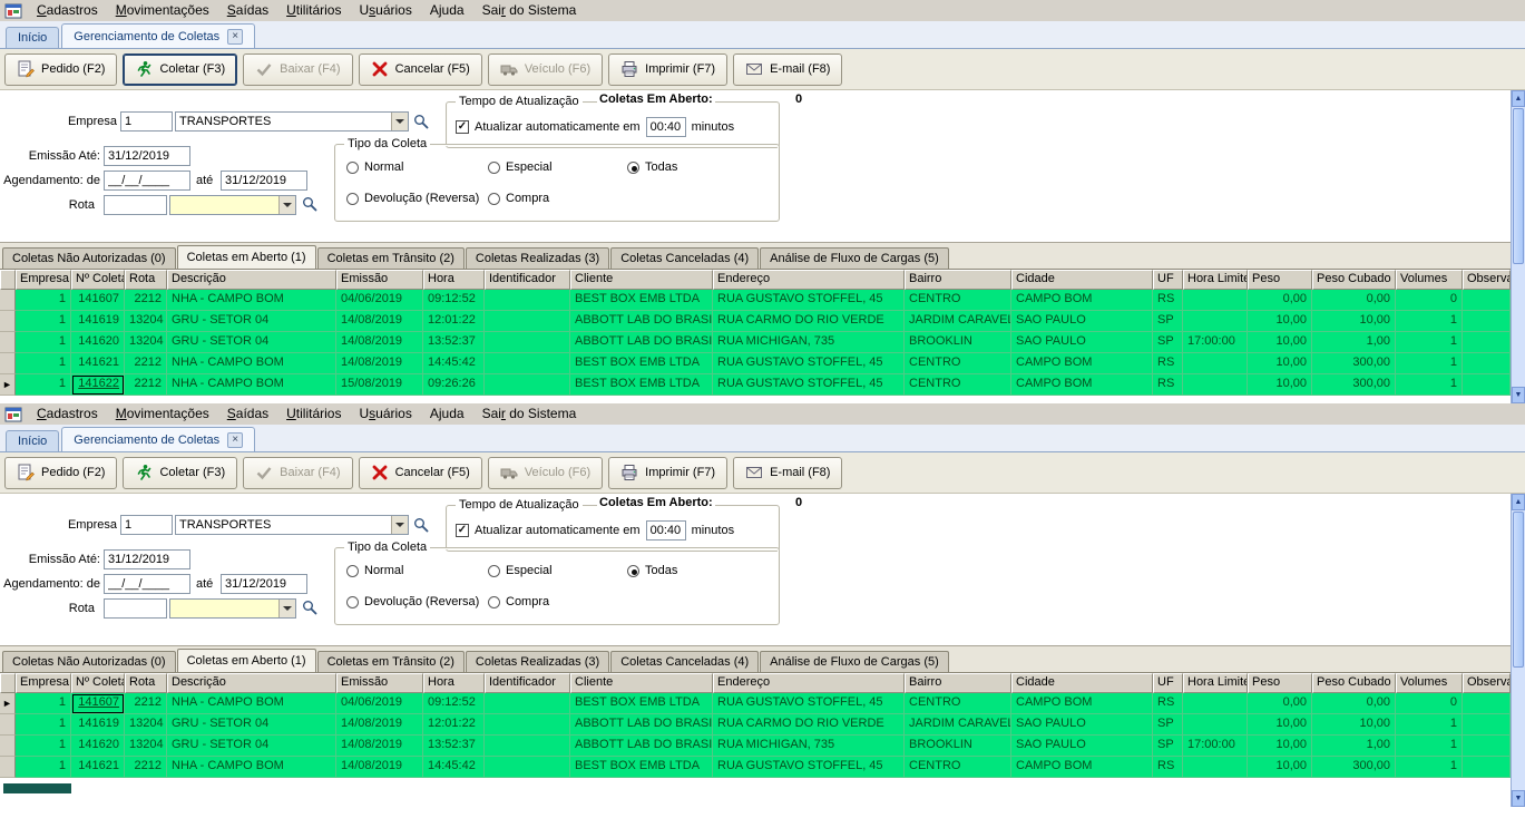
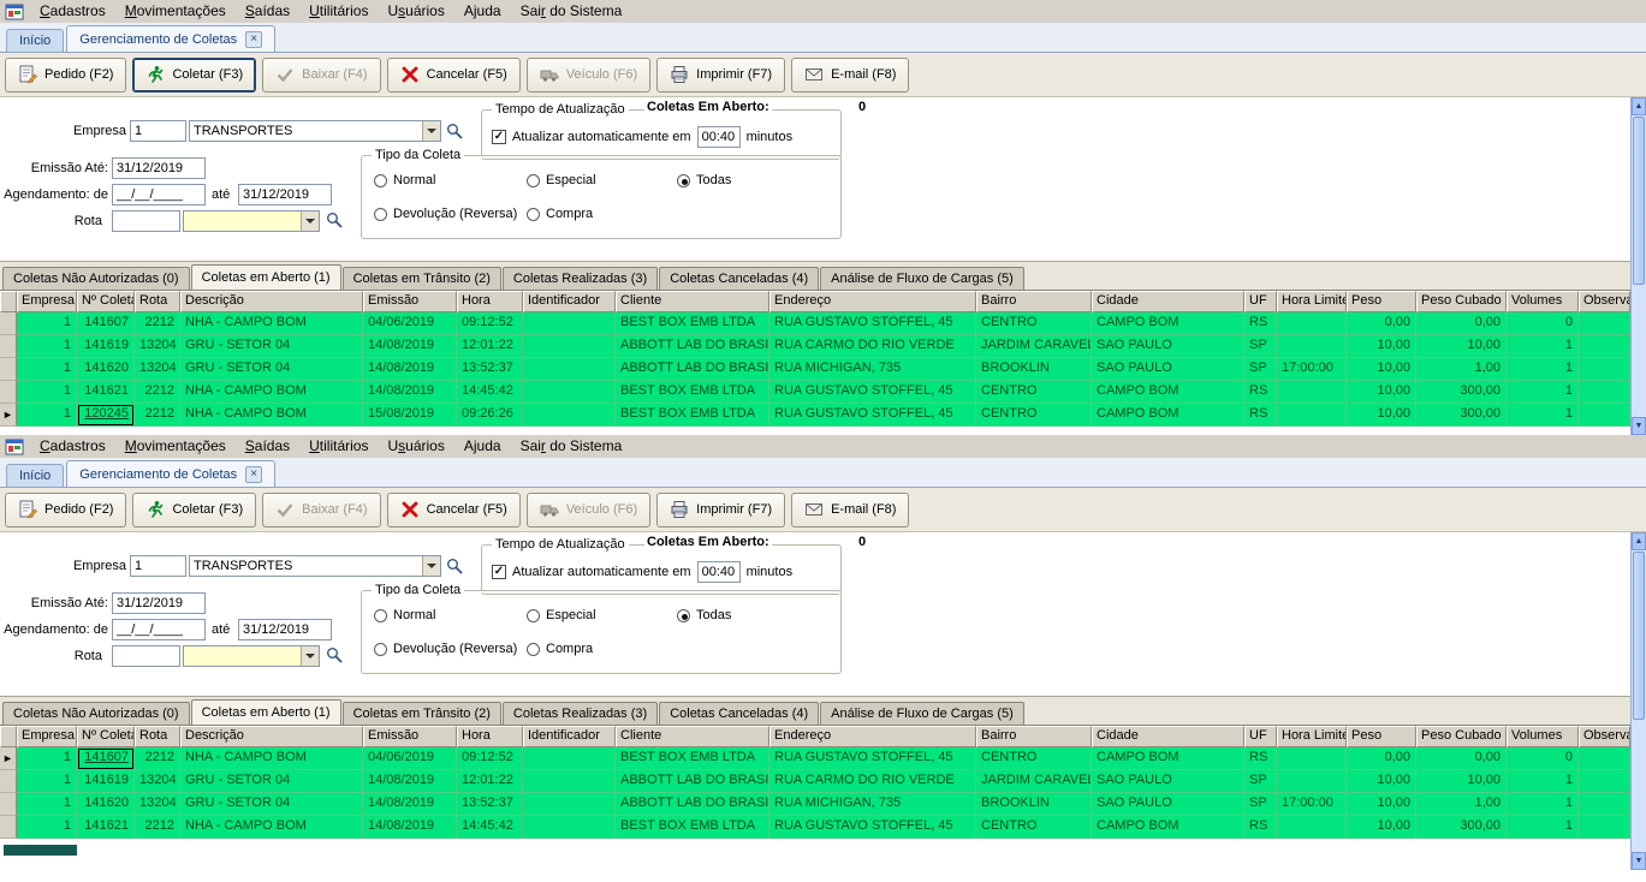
  Cadastros
  Movimentações
  Saídas
  Utilitários
  Usuários
  Ajuda
  Sair do Sistema
  Início
  Gerenciamento de Coletas
  ×
  Pedido (F2)
  Coletar (F3)
  Baixar (F4)
  Cancelar (F5)
  Veículo (F6)
  Imprimir (F7)
  E-mail (F8)
  Empresa
  1
  TRANSPORTES
  Coletas Em Aberto:
  0
  Tempo de Atualização
  Atualizar automaticamente em
  00:40
  minutos
  Emissão Até:
  31/12/2019
  Agendamento: de
  __/__/____
  até
  31/12/2019
  Tipo da Coleta
  Normal
  Especial
  Todas
  Devolução (Reversa)
  Compra
  Rota
  Coletas Não Autorizadas (0)
  Coletas em Aberto (1)
  Coletas em Trânsito (2)
  Coletas Realizadas (3)
  Coletas Canceladas (4)
  Análise de Fluxo de Cargas (5)
  Empresa
  Nº Coleta
  Rota
  Descrição
  Emissão
  Hora
  Identificador
  Cliente
  Endereço
  Bairro
  Cidade
  UF
  Hora Limite
  Peso
  Peso Cubado
  Volumes
  1
  141607
  2212
  NHA - CAMPO BOM
  04/06/2019
  09:12:52
  BEST BOX EMB LTDA
  RUA GUSTAVO STOFFEL, 45
  CENTRO
  CAMPO BOM
  RS
  0,00
  0,00
  0
  1
  141619
  13204
  GRU - SETOR 04
  14/08/2019
  12:01:22
  ABBOTT LAB DO BRASI
  RUA CARMO DO RIO VERDE
  JARDIM CARAVE
  SAO PAULO
  SP
  10,00
  10,00
  1
  1
  141620
  13204
  GRU - SETOR 04
  14/08/2019
  13:52:37
  ABBOTT LAB DO BRASI
  RUA MICHIGAN, 735
  BROOKLIN
  SAO PAULO
  SP
  17:00:00
  10,00
  1,00
  1
  1
  141621
  2212
  NHA - CAMPO BOM
  14/08/2019
  14:45:42
  BEST BOX EMB LTDA
  RUA GUSTAVO STOFFEL, 45
  CENTRO
  CAMPO BOM
  RS
  10,00
  300,00
  1
  ►
  1
- 141622
+ 120245
  2212
  NHA - CAMPO BOM
  15/08/2019
  09:26:26
  BEST BOX EMB LTDA
  RUA GUSTAVO STOFFEL, 45
  CENTRO
  CAMPO BOM
  RS
  10,00
  300,00
  1
  Cadastros
  Movimentações
  Saídas
  Utilitários
  Usuários
  Ajuda
  Sair do Sistema
  Início
  Gerenciamento de Coletas
  ×
  Pedido (F2)
  Coletar (F3)
  Baixar (F4)
  Cancelar (F5)
  Veículo (F6)
  Imprimir (F7)
  E-mail (F8)
  Empresa
  1
  TRANSPORTES
  Coletas Em Aberto:
  0
  Tempo de Atualização
  Atualizar automaticamente em
  00:40
  minutos
  Emissão Até:
  31/12/2019
  Agendamento: de
  __/__/____
  até
  31/12/2019
  Tipo da Coleta
  Normal
  Especial
  Todas
  Devolução (Reversa)
  Compra
  Rota
  Coletas Não Autorizadas (0)
  Coletas em Aberto (1)
  Coletas em Trânsito (2)
  Coletas Realizadas (3)
  Coletas Canceladas (4)
  Análise de Fluxo de Cargas (5)
  Empresa
  Nº Coleta
  Rota
  Descrição
  Emissão
  Hora
  Identificador
  Cliente
  Endereço
  Bairro
  Cidade
  UF
  Hora Limite
  Peso
  Peso Cubado
  Volumes
  ►
  1
  141607
  2212
  NHA - CAMPO BOM
  04/06/2019
  09:12:52
  BEST BOX EMB LTDA
  RUA GUSTAVO STOFFEL, 45
  CENTRO
  CAMPO BOM
  RS
  0,00
  0,00
  0
  1
  141619
  13204
  GRU - SETOR 04
  14/08/2019
  12:01:22
  ABBOTT LAB DO BRASI
  RUA CARMO DO RIO VERDE
  JARDIM CARAVE
  SAO PAULO
  SP
  10,00
  10,00
  1
  1
  141620
  13204
  GRU - SETOR 04
  14/08/2019
  13:52:37
  ABBOTT LAB DO BRASI
  RUA MICHIGAN, 735
  BROOKLIN
  SAO PAULO
  SP
  17:00:00
  10,00
  1,00
  1
  1
  141621
  2212
  NHA - CAMPO BOM
  14/08/2019
  14:45:42
  BEST BOX EMB LTDA
  RUA GUSTAVO STOFFEL, 45
  CENTRO
  CAMPO BOM
  RS
  10,00
  300,00
  1
